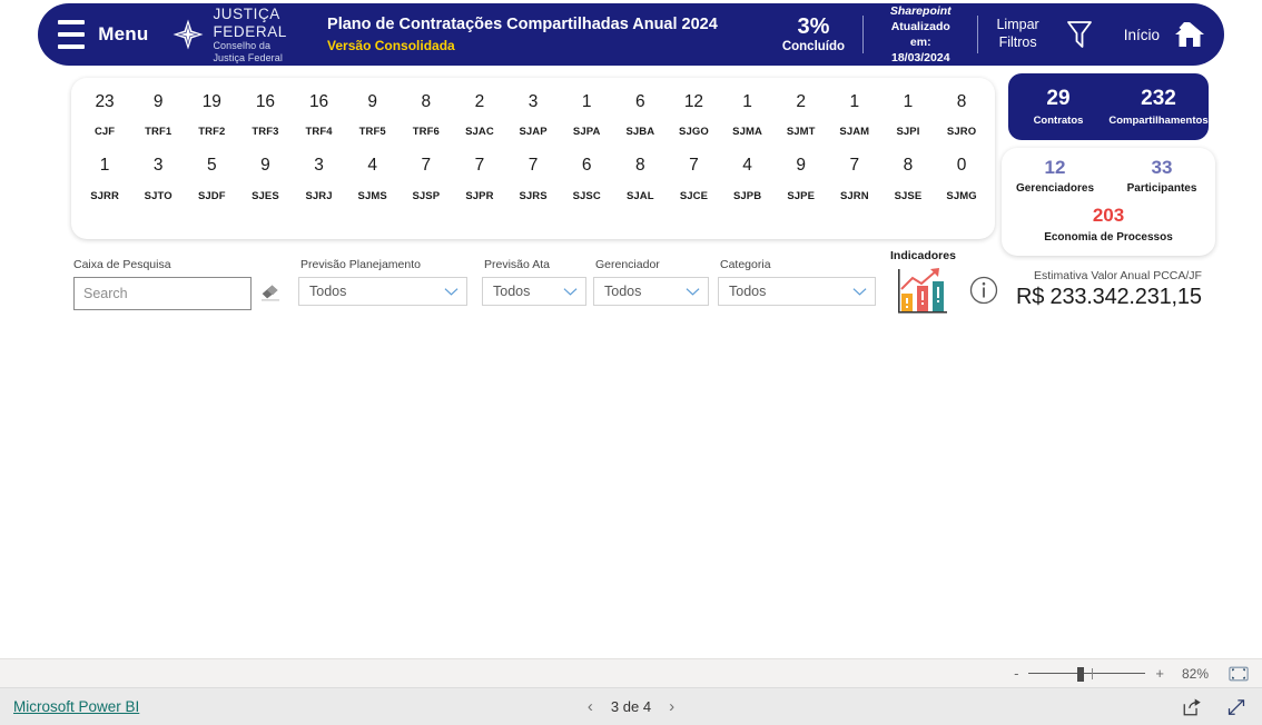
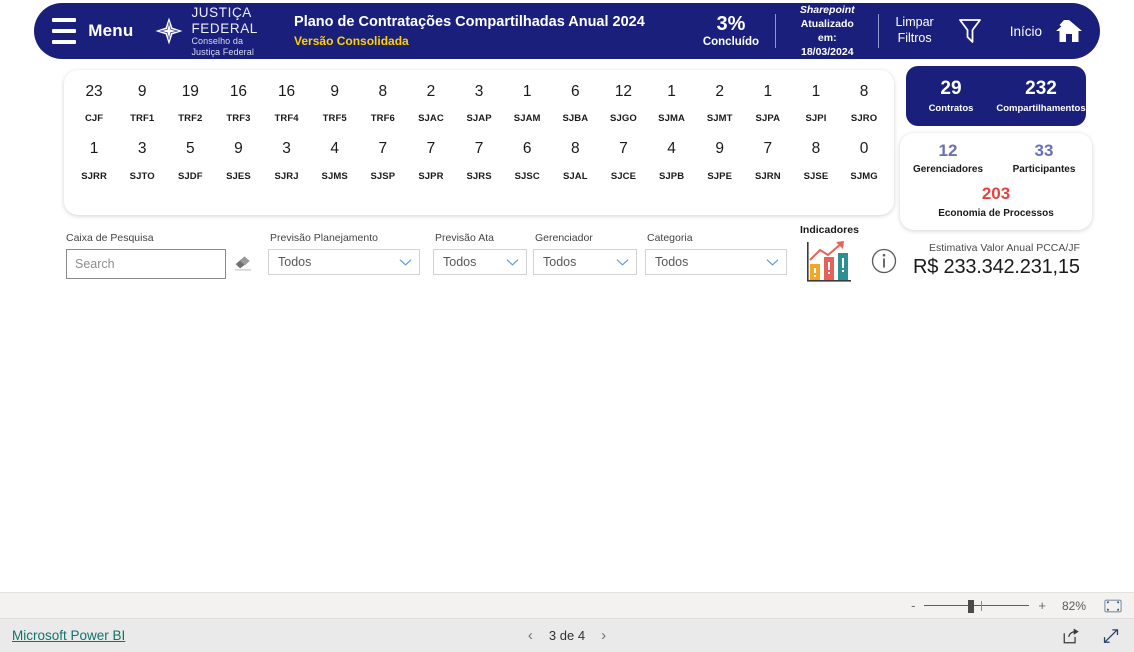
  Menu
  JUSTIÇA FEDERAL
  Conselho da Justiça Federal
  Plano de Contratações Compartilhadas Anual 2024
  Versão Consolidada
  3%
  Concluído
  Atualizado em:
  Limpar
  Filtros
  Início
  23
  CJF
  9
  TRF1
  19
  TRF2
  16
  TRF3
  16
  TRF4
  9
  TRF5
  8
  TRF6
  2
  SJAC
  3
  SJAP
  1
- SJPA
+ SJAM
  6
  SJBA
  12
  SJGO
  1
  SJMA
  2
  SJMT
  1
- SJAM
+ SJPA
  1
  SJPI
  8
  SJRO
  1
  SJRR
  3
  SJTO
  5
  SJDF
  9
  SJES
  3
  SJRJ
  4
  SJMS
  7
  SJSP
  7
  SJPR
  7
  SJRS
  6
  SJSC
  8
  SJAL
  7
  SJCE
  4
  SJPB
  9
  SJPE
  7
  SJRN
  8
  SJSE
  0
  SJMG
  29
  Contratos
  232
  Compartilhamentos
  12
  Gerenciadores
  33
  Participantes
  203
  Economia de Processos
  Caixa de Pesquisa
  Search
  Previsão Planejamento
  Todos
  Previsão Ata
  Todos
  Gerenciador
  Todos
  Categoria
  Todos
  Indicadores
  Estimativa Valor Anual PCCA/JF
  R$ 233.342.231,15
  -
  +
  82%
  Microsoft Power BI
  ‹
  3 de 4
  ›
